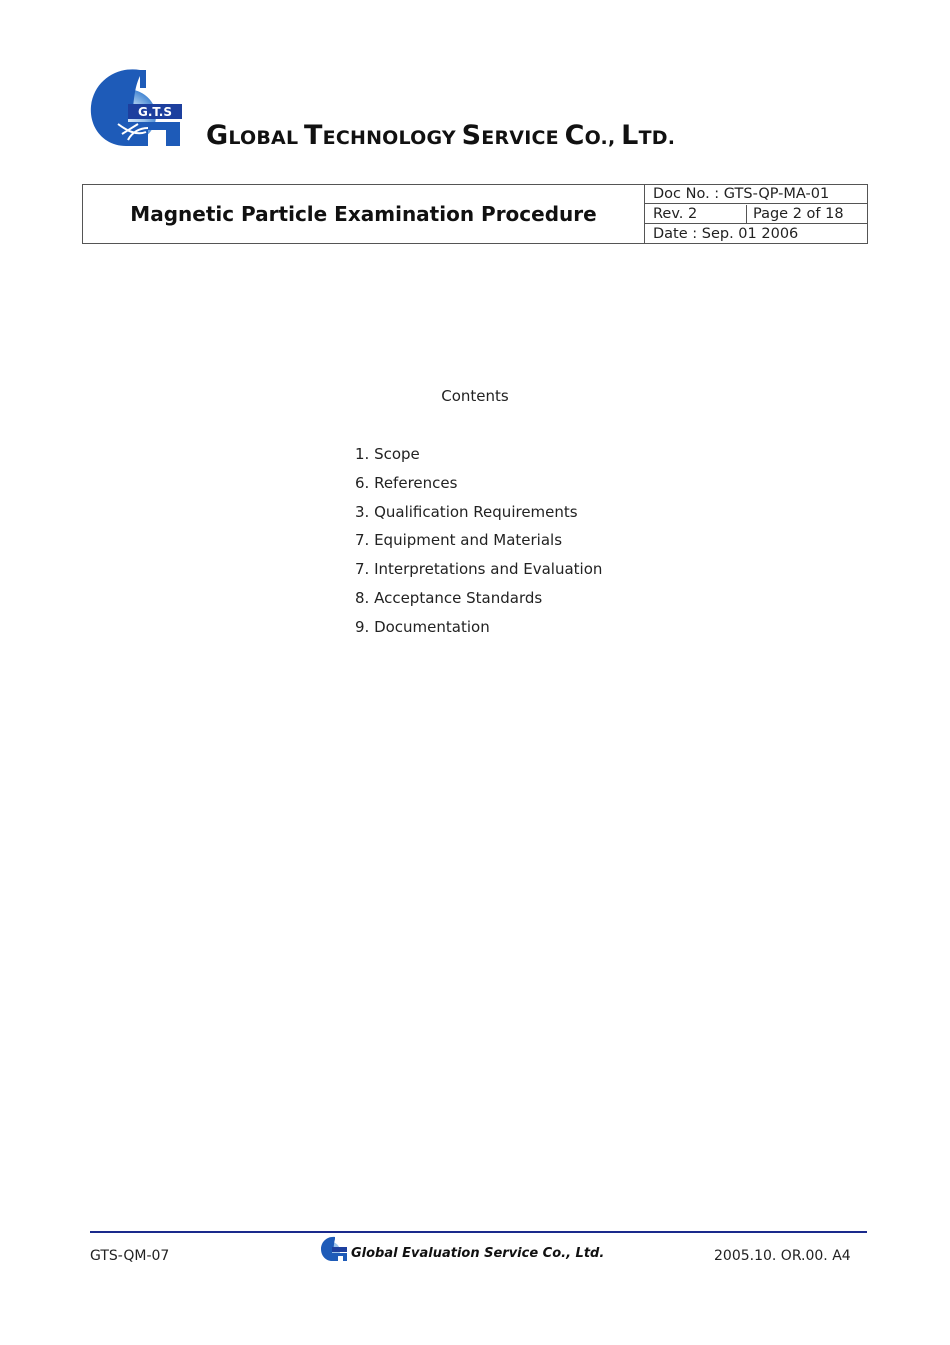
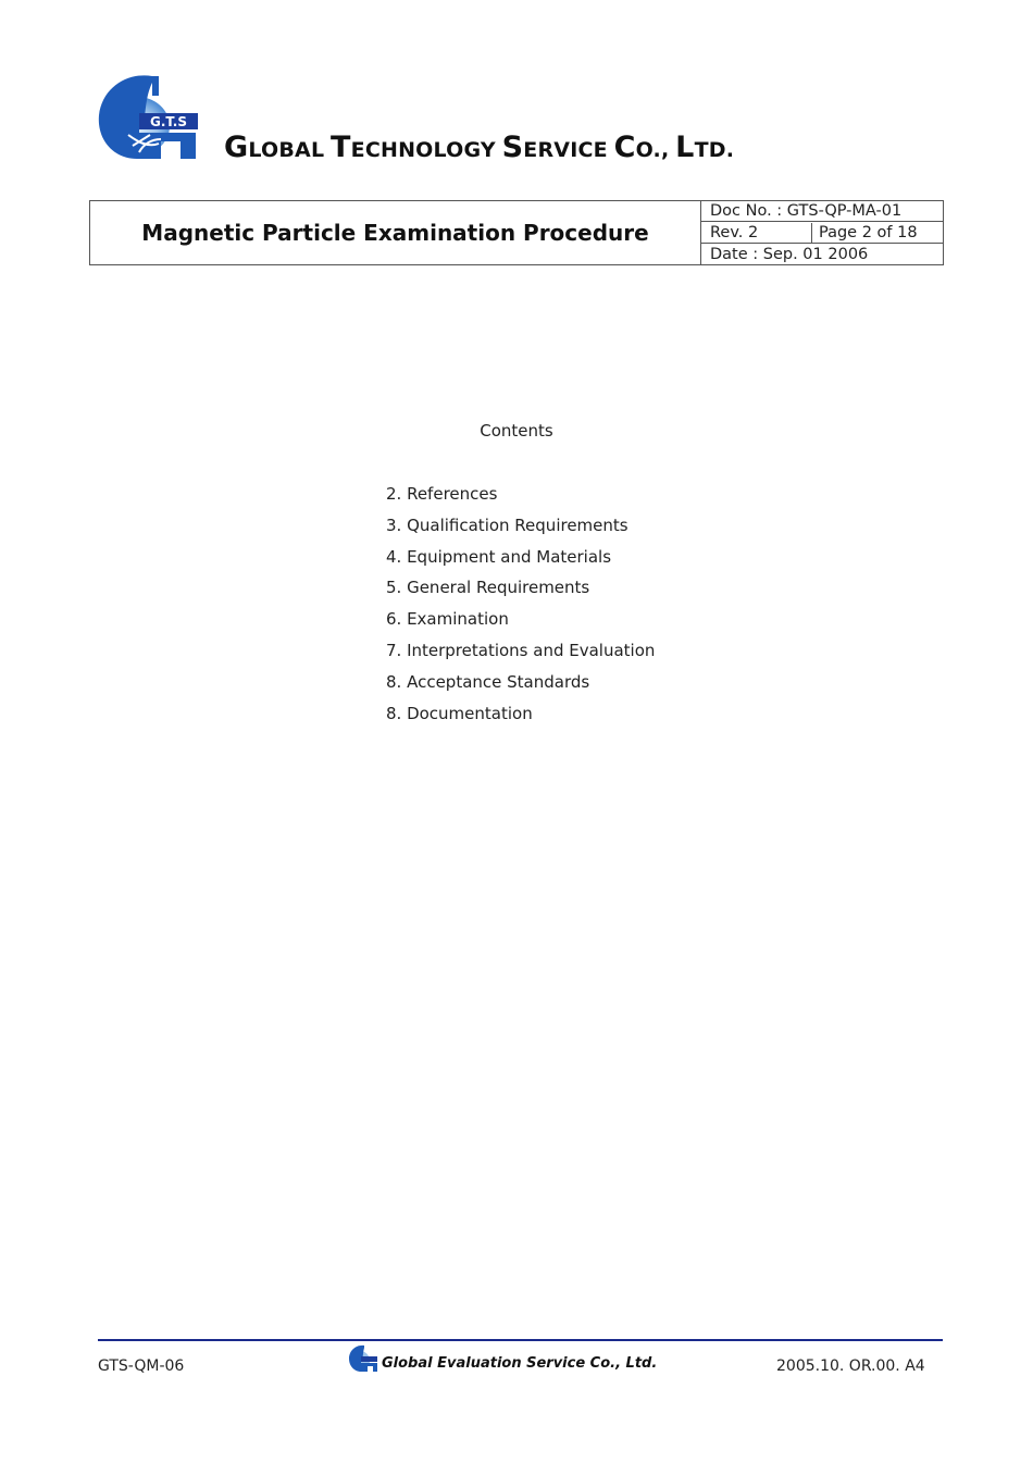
  G.T.S
  GLOBAL TECHNOLOGY SERVICE CO., LTD.
  Magnetic Particle Examination Procedure
  Doc No. : GTS-QP-MA-01
  Rev. 2
  Page 2 of 18
  Date : Sep. 01 2006
  Contents
- 1. Scope
- 6. References
+ 2. References
  3. Qualification Requirements
- 7. Equipment and Materials
+ 4. Equipment and Materials
+ 5. General Requirements
+ 6. Examination
  7. Interpretations and Evaluation
  8. Acceptance Standards
- 9. Documentation
+ 8. Documentation
- GTS-QM-07
+ GTS-QM-06
  Global Evaluation Service Co., Ltd.
  2005.10. OR.00. A4
